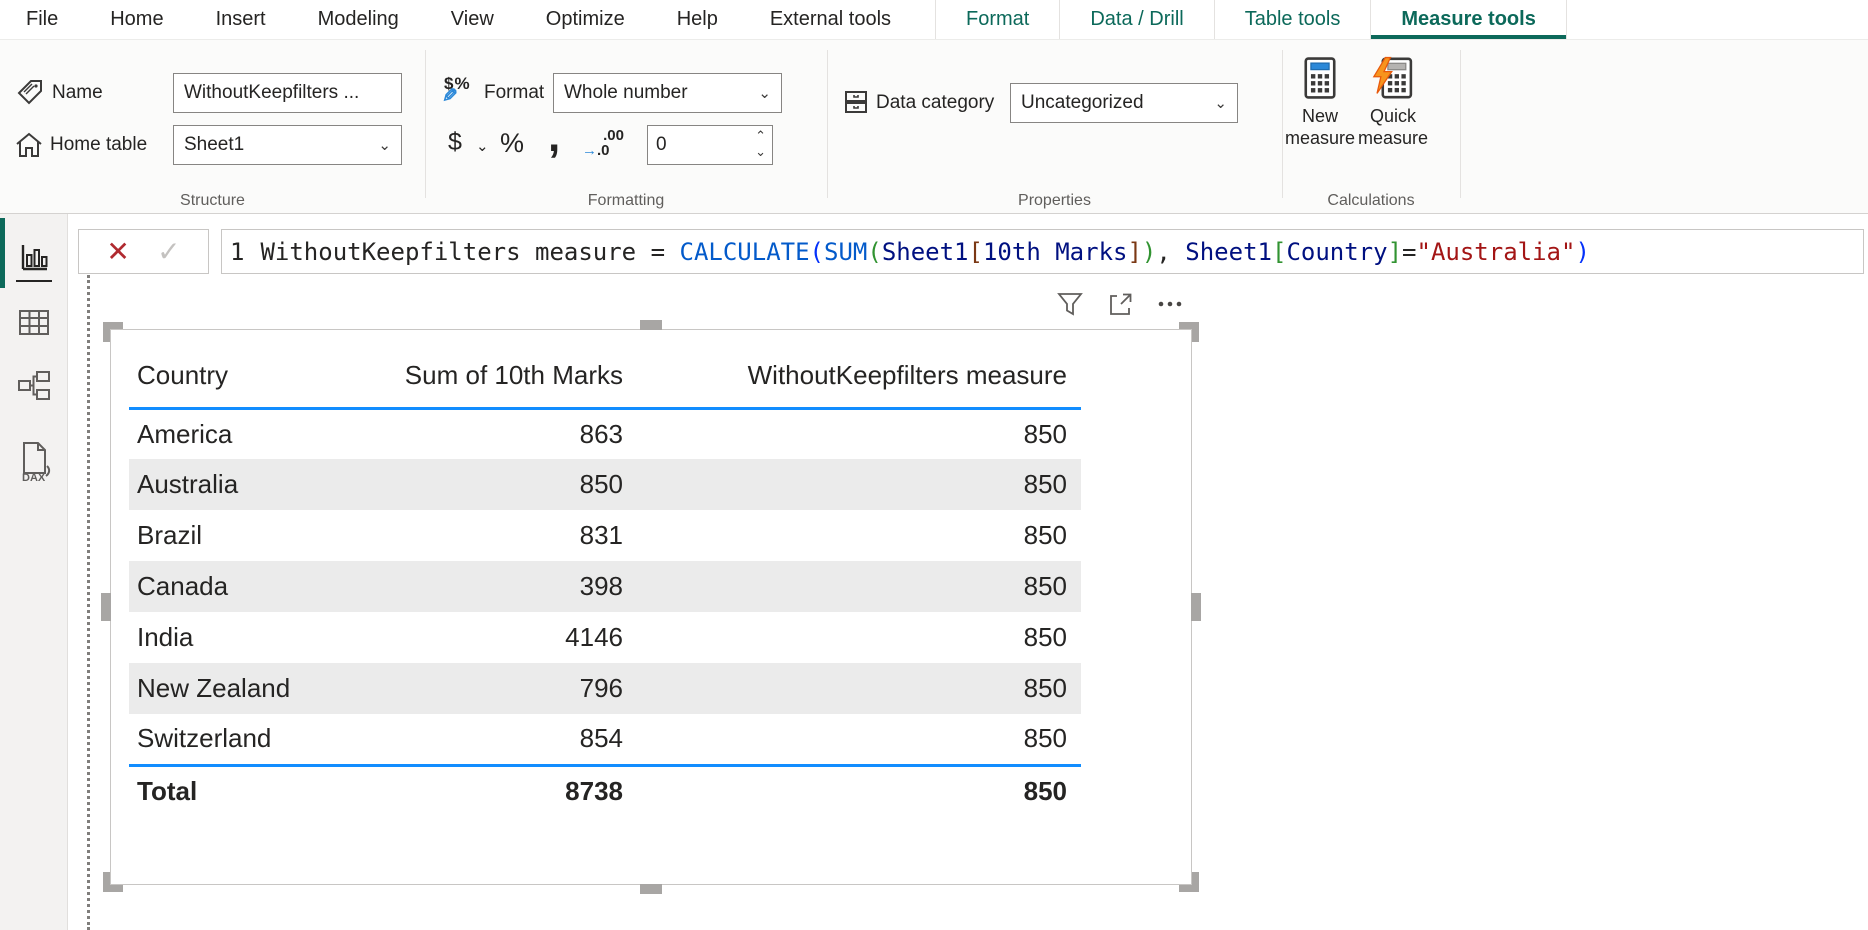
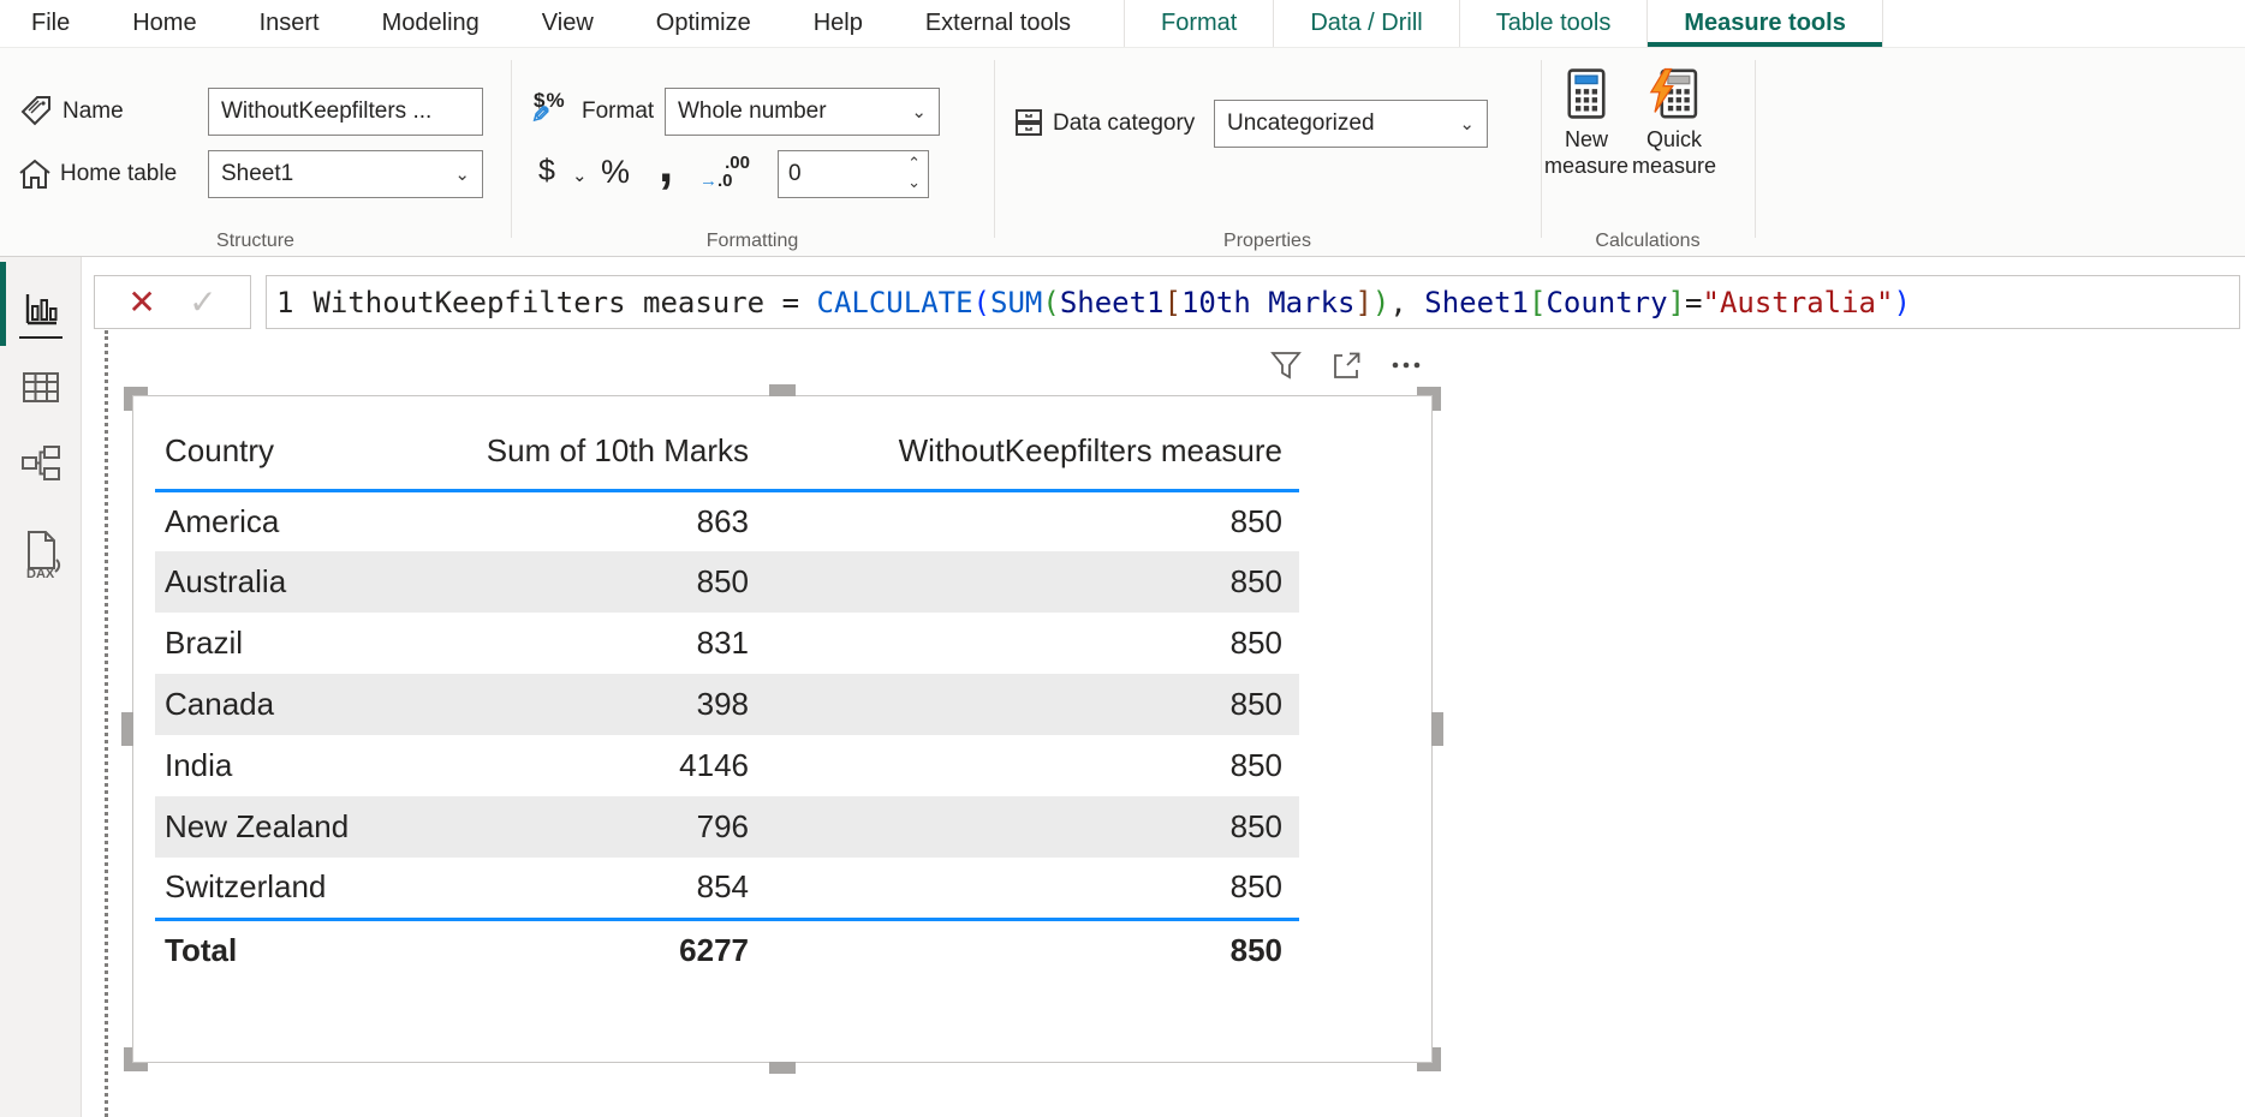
  File
  Home
  Insert
  Modeling
  View
  Optimize
  Help
  External tools
  Format
  Data / Drill
  Table tools
  Measure tools
  Name
  WithoutKeepfilters ...
  Home table
  Sheet1
  ⌄
  Structure
  $%
  Format
  Whole number
  ⌄
  $
  ⌄
  %
  ,
  .00
  →.0
  0
  ⌃
  ⌄
  Formatting
  Data category
  Uncategorized
  ⌄
  Properties
  New measure
  Quick measure
  Calculations
  ✕
  ✓
  1
  WithoutKeepfilters measure = CALCULATE(SUM(Sheet1[10th Marks]), Sheet1[Country]="Australia")
  DAX
  Country	Sum of 10th Marks	WithoutKeepfilters measure
  America	863	850
  Australia	850	850
  Brazil	831	850
  Canada	398	850
  India	4146	850
  New Zealand	796	850
  Switzerland	854	850
- Total	8738	850
+ Total	6277	850
